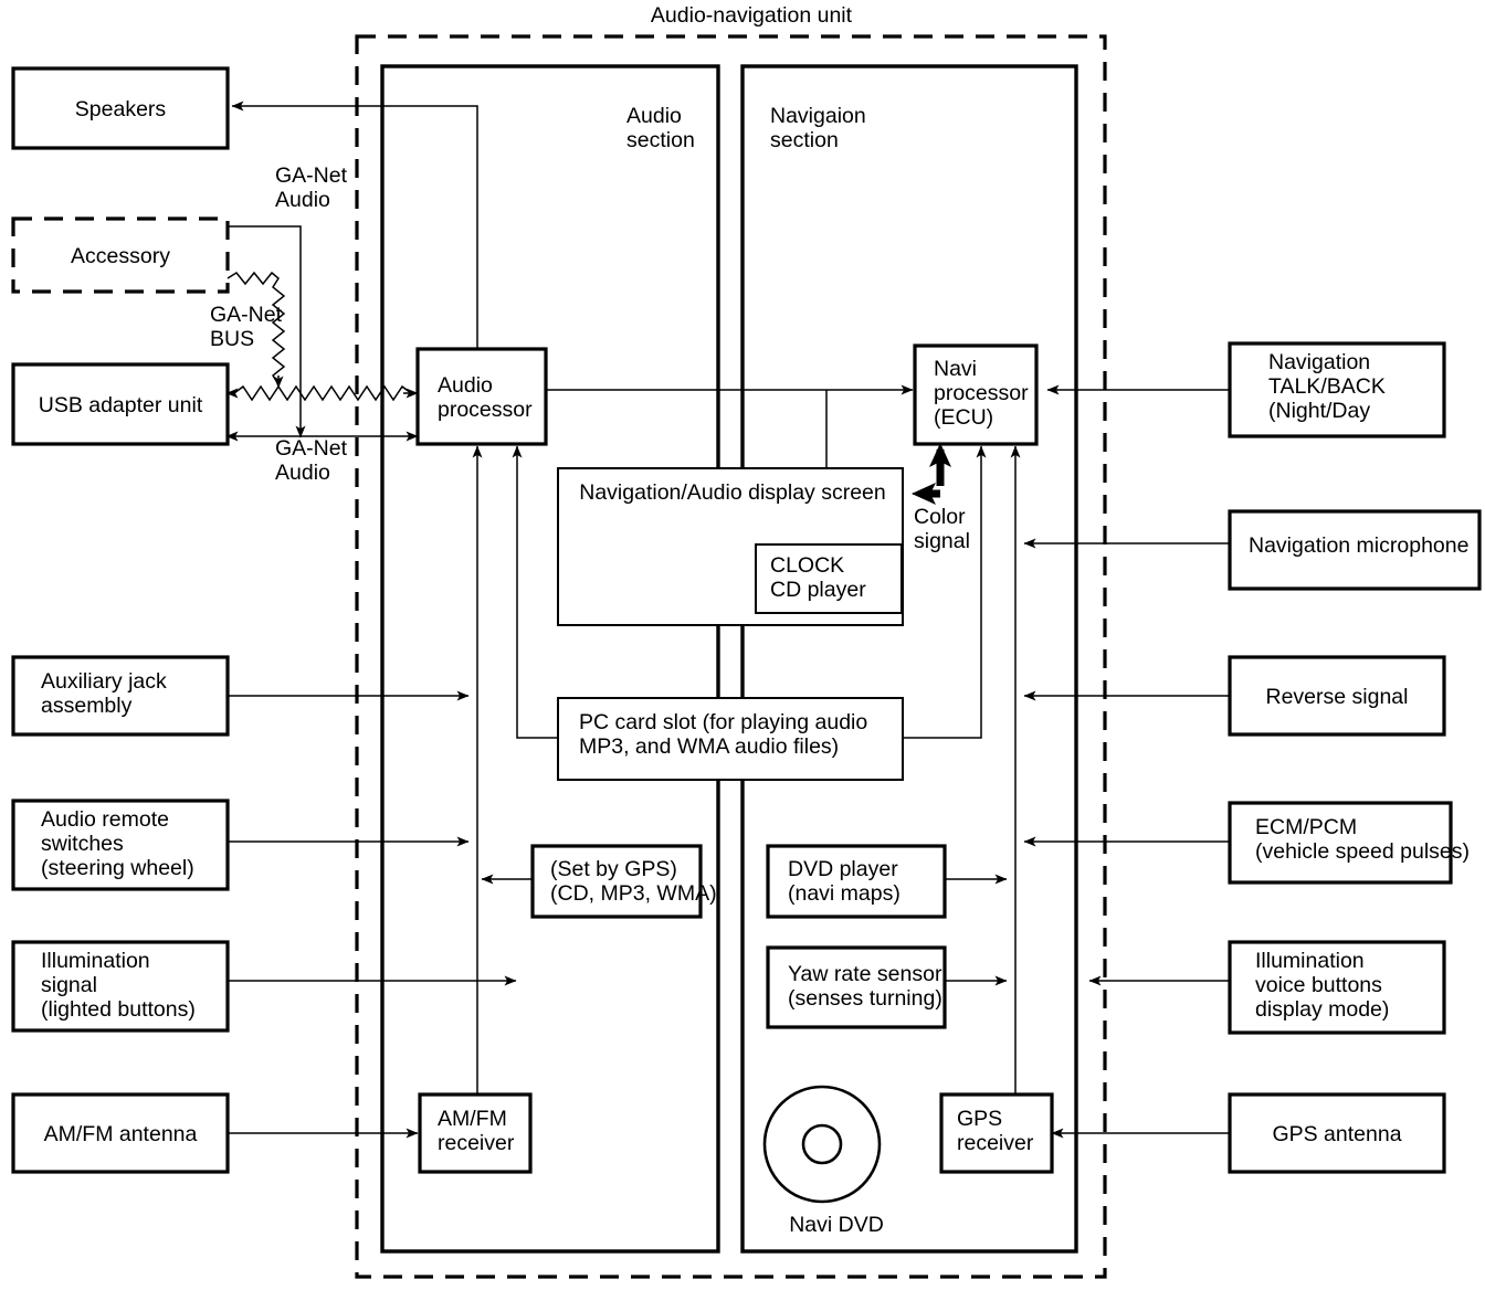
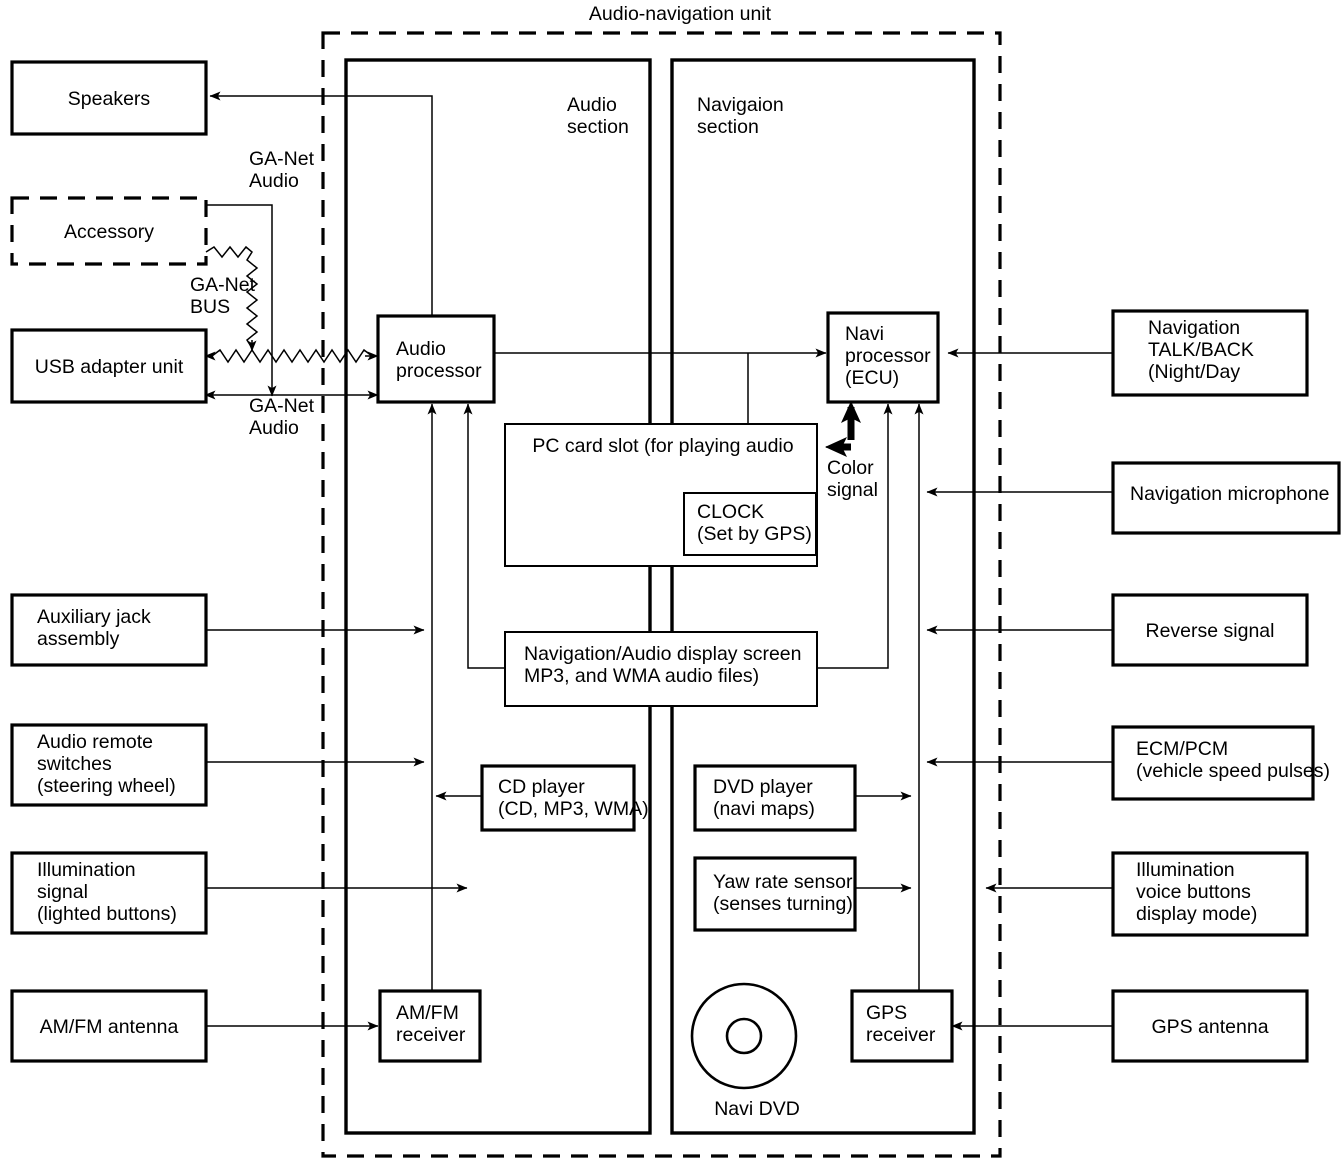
  Audio-navigation unit
  Audio
  section
  Navigaion
  section
  Speakers
  Accessory
  USB adapter unit
  Auxiliary jack
  assembly
  Audio remote
  switches
  (steering wheel)
  Illumination
  signal
  (lighted buttons)
  AM/FM antenna
  Navigation
  TALK/BACK
  (Night/Day
  Navigation microphone
  Reverse signal
  ECM/PCM
  (vehicle speed pulses)
  Illumination
  voice buttons
  display mode)
  GPS antenna
  Audio
  processor
  Navi
  processor
  (ECU)
- Navigation/Audio display screen
+ PC card slot (for playing audio
  CLOCK
- CD player
+ (Set by GPS)
- PC card slot (for playing audio
+ Navigation/Audio display screen
  MP3, and WMA audio files)
- (Set by GPS)
+ CD player
  (CD, MP3, WMA)
  DVD player
  (navi maps)
  Yaw rate sensor
  (senses turning)
  AM/FM
  receiver
  GPS
  receiver
  Navi DVD
  GA-Net
  Audio
  GA-Net
  BUS
  GA-Net
  Audio
  Color
  signal
